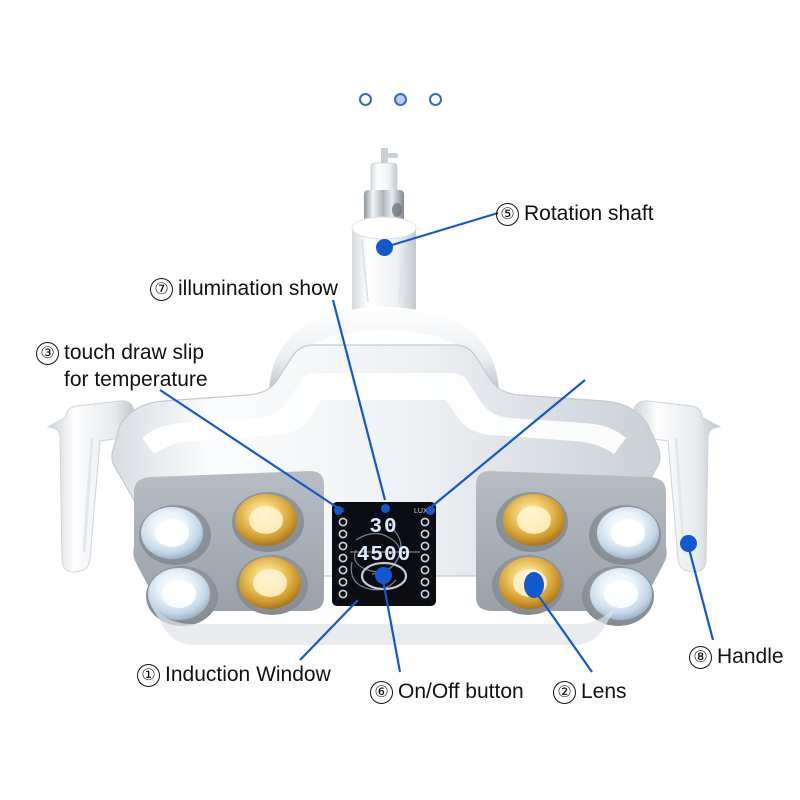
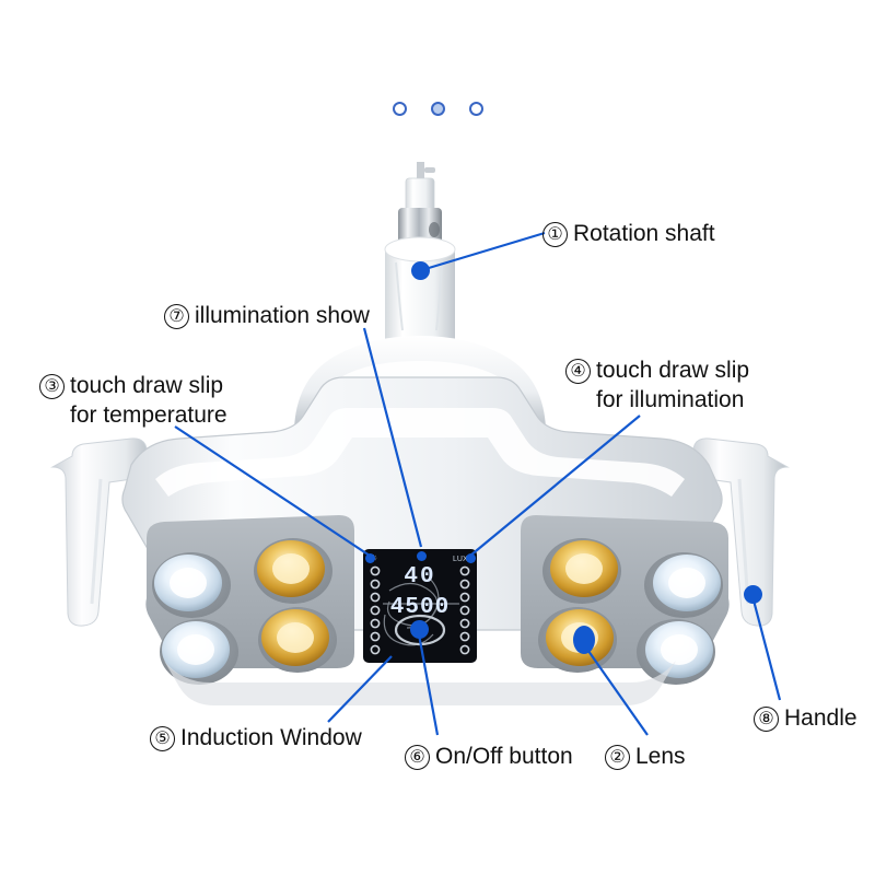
- 30
+ 40
  4500
- ⑤ Rotation shaft
+ ① Rotation shaft
  ⑦ illumination show
  ③ touch draw slip
  for temperature
+ ④ touch draw slip
+ for illumination
- ① Induction Window
+ ⑤ Induction Window
  ⑥ On/Off button
  ② Lens
  ⑧ Handle
